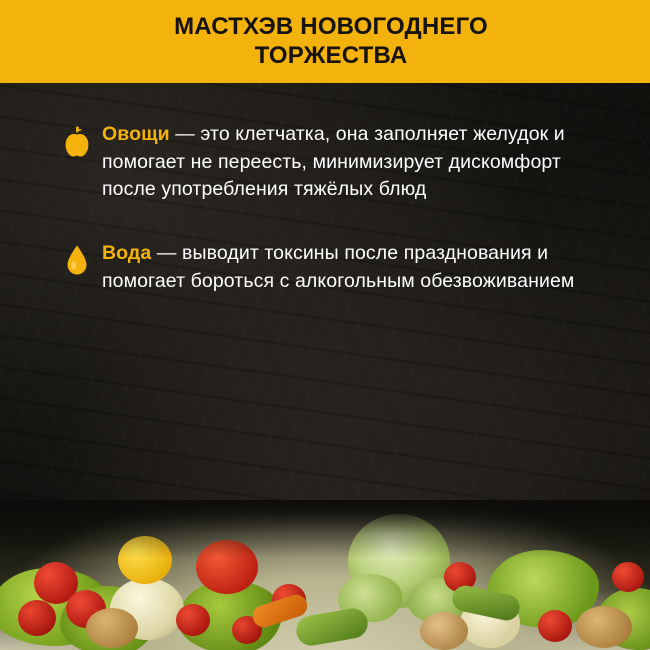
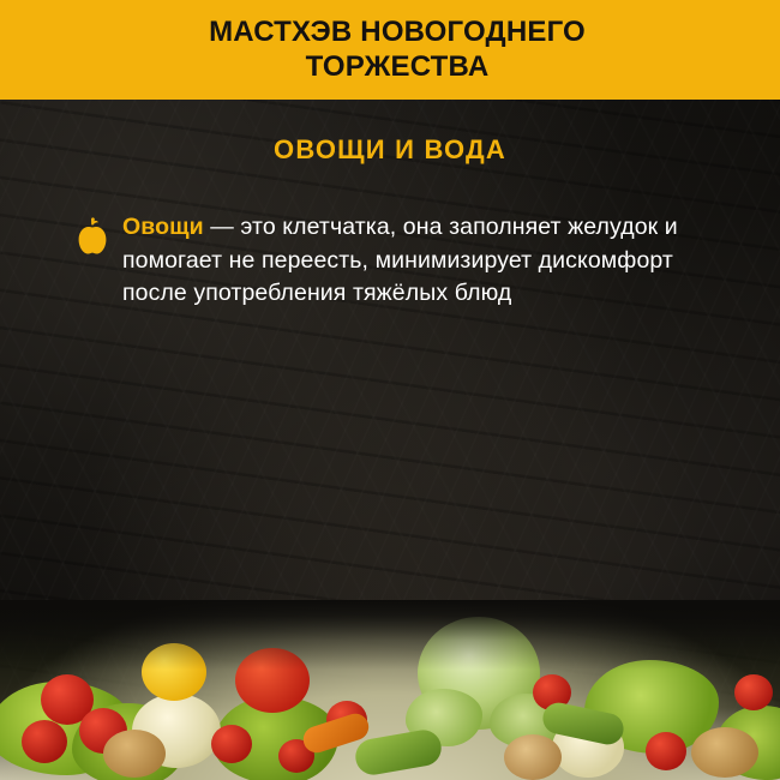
  МАСТХЭВ НОВОГОДНЕГО ТОРЖЕСТВА
+ ОВОЩИ И ВОДА
  Овощи — это клетчатка, она заполняет желудок и помогает не переесть, минимизирует дискомфорт после употребления тяжёлых блюд
- Вода — выводит токсины после празднования и помогает бороться с алкогольным обезвоживанием
